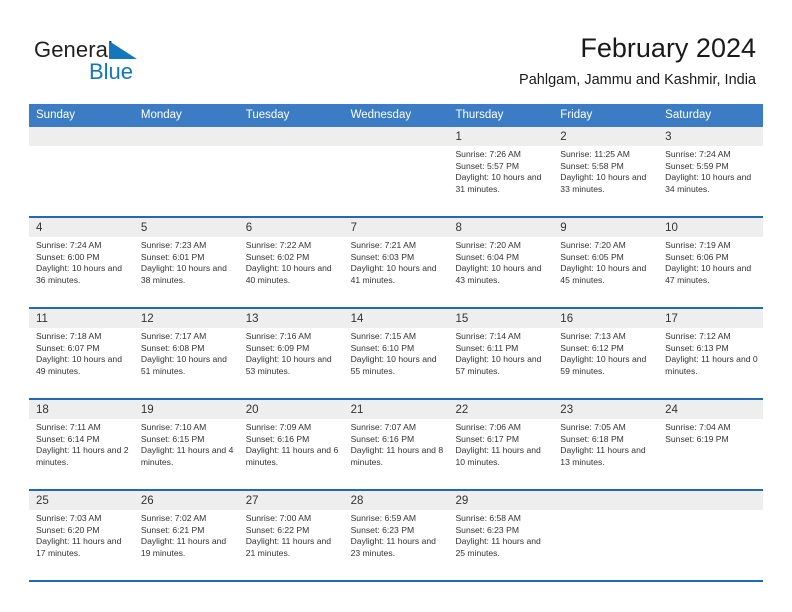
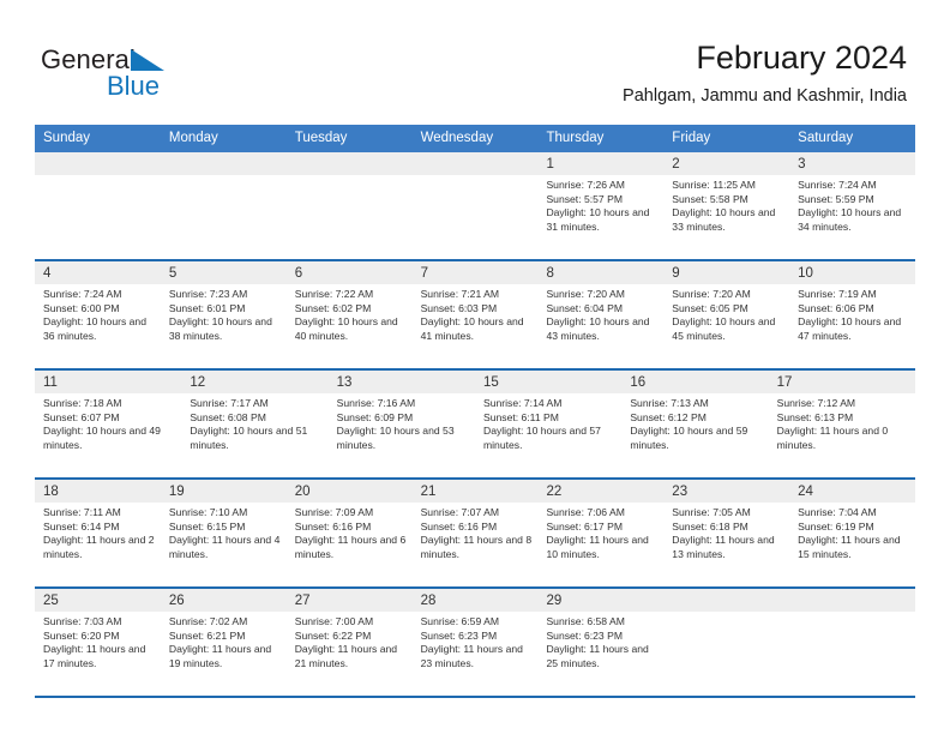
  Genera
  Blue
  February 2024
  Pahlgam, Jammu and Kashmir, India
  Sunday
  Monday
  Tuesday
  Wednesday
  Thursday
  Friday
  Saturday
  1
  Sunrise: 7:26 AM
  Sunset: 5:57 PM
  Daylight: 10 hours and 31 minutes.
  2
  Sunrise: 11:25 AM
  Sunset: 5:58 PM
  Daylight: 10 hours and 33 minutes.
  3
  Sunrise: 7:24 AM
  Sunset: 5:59 PM
  Daylight: 10 hours and 34 minutes.
  4
  Sunrise: 7:24 AM
  Sunset: 6:00 PM
  Daylight: 10 hours and 36 minutes.
  5
  Sunrise: 7:23 AM
  Sunset: 6:01 PM
  Daylight: 10 hours and 38 minutes.
  6
  Sunrise: 7:22 AM
  Sunset: 6:02 PM
  Daylight: 10 hours and 40 minutes.
  7
  Sunrise: 7:21 AM
  Sunset: 6:03 PM
  Daylight: 10 hours and 41 minutes.
  8
  Sunrise: 7:20 AM
  Sunset: 6:04 PM
  Daylight: 10 hours and 43 minutes.
  9
  Sunrise: 7:20 AM
  Sunset: 6:05 PM
  Daylight: 10 hours and 45 minutes.
  10
  Sunrise: 7:19 AM
  Sunset: 6:06 PM
  Daylight: 10 hours and 47 minutes.
  11
  Sunrise: 7:18 AM
  Sunset: 6:07 PM
  Daylight: 10 hours and 49 minutes.
  12
  Sunrise: 7:17 AM
  Sunset: 6:08 PM
  Daylight: 10 hours and 51 minutes.
  13
  Sunrise: 7:16 AM
  Sunset: 6:09 PM
  Daylight: 10 hours and 53 minutes.
- 14
- Sunrise: 7:15 AM
- Sunset: 6:10 PM
- Daylight: 10 hours and 55 minutes.
  15
  Sunrise: 7:14 AM
  Sunset: 6:11 PM
  Daylight: 10 hours and 57 minutes.
  16
  Sunrise: 7:13 AM
  Sunset: 6:12 PM
  Daylight: 10 hours and 59 minutes.
  17
  Sunrise: 7:12 AM
  Sunset: 6:13 PM
  Daylight: 11 hours and 0 minutes.
  18
  Sunrise: 7:11 AM
  Sunset: 6:14 PM
  Daylight: 11 hours and 2 minutes.
  19
  Sunrise: 7:10 AM
  Sunset: 6:15 PM
  Daylight: 11 hours and 4 minutes.
  20
  Sunrise: 7:09 AM
  Sunset: 6:16 PM
  Daylight: 11 hours and 6 minutes.
  21
  Sunrise: 7:07 AM
  Sunset: 6:16 PM
  Daylight: 11 hours and 8 minutes.
  22
  Sunrise: 7:06 AM
  Sunset: 6:17 PM
  Daylight: 11 hours and 10 minutes.
  23
  Sunrise: 7:05 AM
  Sunset: 6:18 PM
  Daylight: 11 hours and 13 minutes.
  24
  Sunrise: 7:04 AM
  Sunset: 6:19 PM
+ Daylight: 11 hours and 15 minutes.
  25
  Sunrise: 7:03 AM
  Sunset: 6:20 PM
  Daylight: 11 hours and 17 minutes.
  26
  Sunrise: 7:02 AM
  Sunset: 6:21 PM
  Daylight: 11 hours and 19 minutes.
  27
  Sunrise: 7:00 AM
  Sunset: 6:22 PM
  Daylight: 11 hours and 21 minutes.
  28
  Sunrise: 6:59 AM
  Sunset: 6:23 PM
  Daylight: 11 hours and 23 minutes.
  29
  Sunrise: 6:58 AM
  Sunset: 6:23 PM
  Daylight: 11 hours and 25 minutes.
